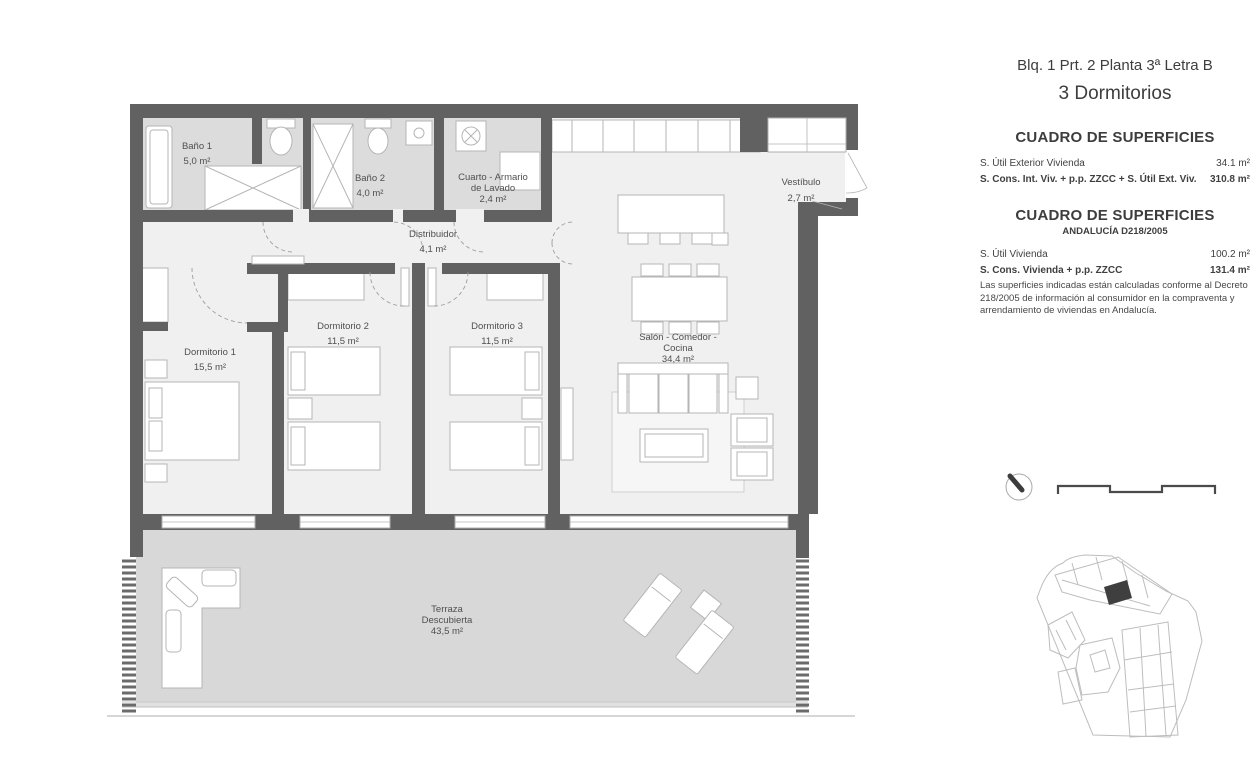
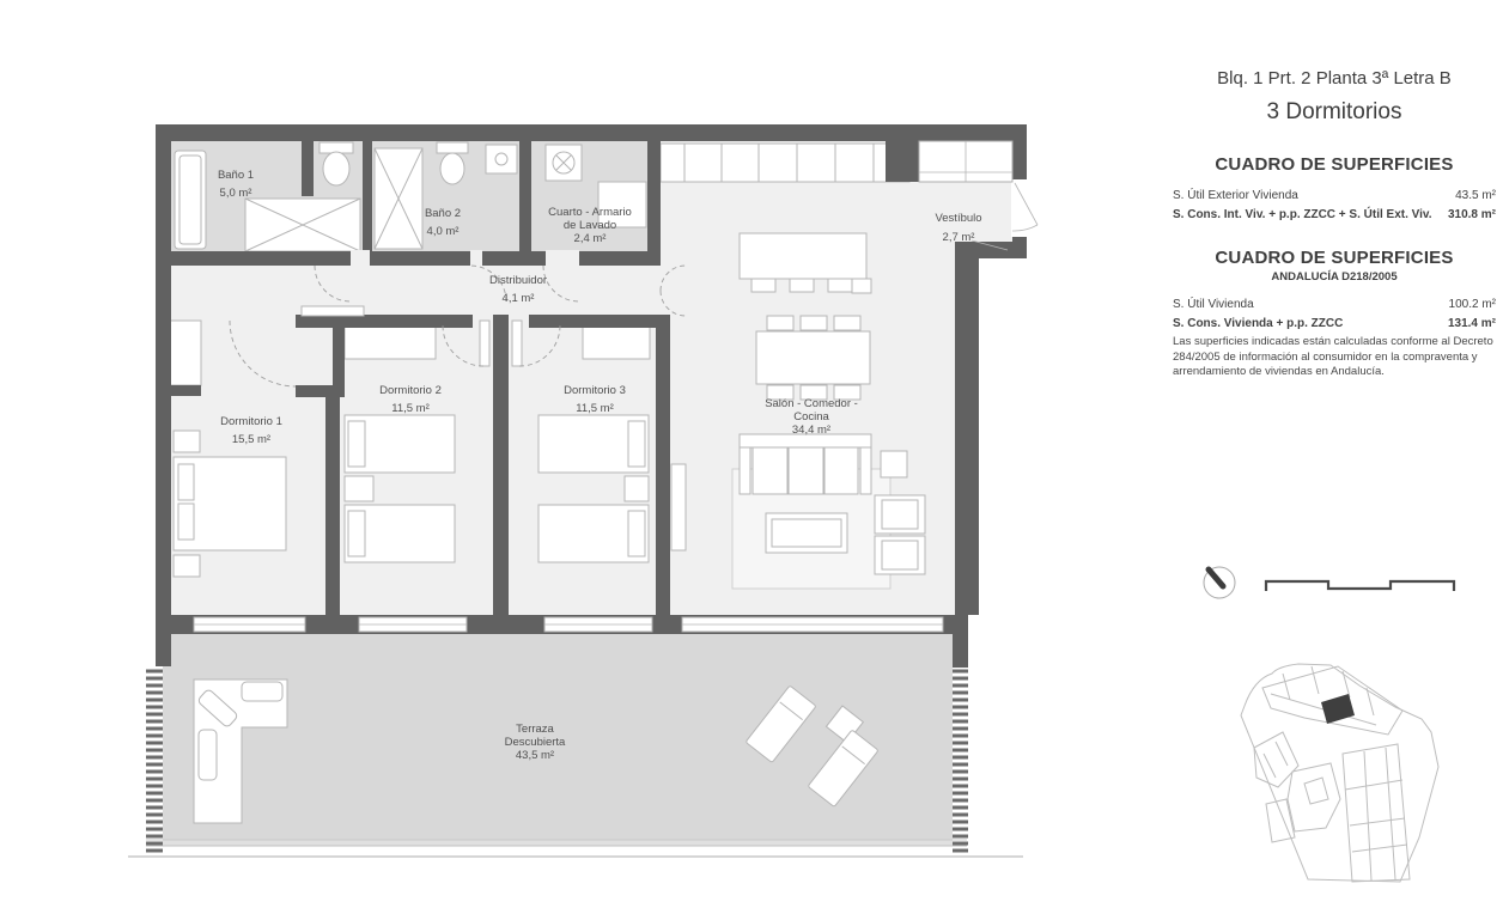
  Baño 1
  5,0 m²
  Baño 2
  4,0 m²
  Cuarto - Armario
  de Lavado
  2,4 m²
  Vestíbulo
  2,7 m²
  Distribuidor
  4,1 m²
  Dormitorio 1
  15,5 m²
  Dormitorio 2
  11,5 m²
  Dormitorio 3
  11,5 m²
  Salón - Comedor -
  Cocina
  34,4 m²
  Terraza
  Descubierta
  43,5 m²
  Blq. 1 Prt. 2 Planta 3ª Letra B
  3 Dormitorios
  CUADRO DE SUPERFICIES
  S. Útil Exterior Vivienda
- 34.1 m²
+ 43.5 m²
  S. Cons. Int. Viv. + p.p. ZZCC + S. Útil Ext. Viv.
  310.8 m²
  CUADRO DE SUPERFICIES
  ANDALUCÍA D218/2005
  S. Útil Vivienda
  100.2 m²
  S. Cons. Vivienda + p.p. ZZCC
  131.4 m²
- Las superficies indicadas están calculadas conforme al Decreto 218/2005 de información al consumidor en la compraventa y arrendamiento de viviendas en Andalucía.
+ Las superficies indicadas están calculadas conforme al Decreto 284/2005 de información al consumidor en la compraventa y arrendamiento de viviendas en Andalucía.
